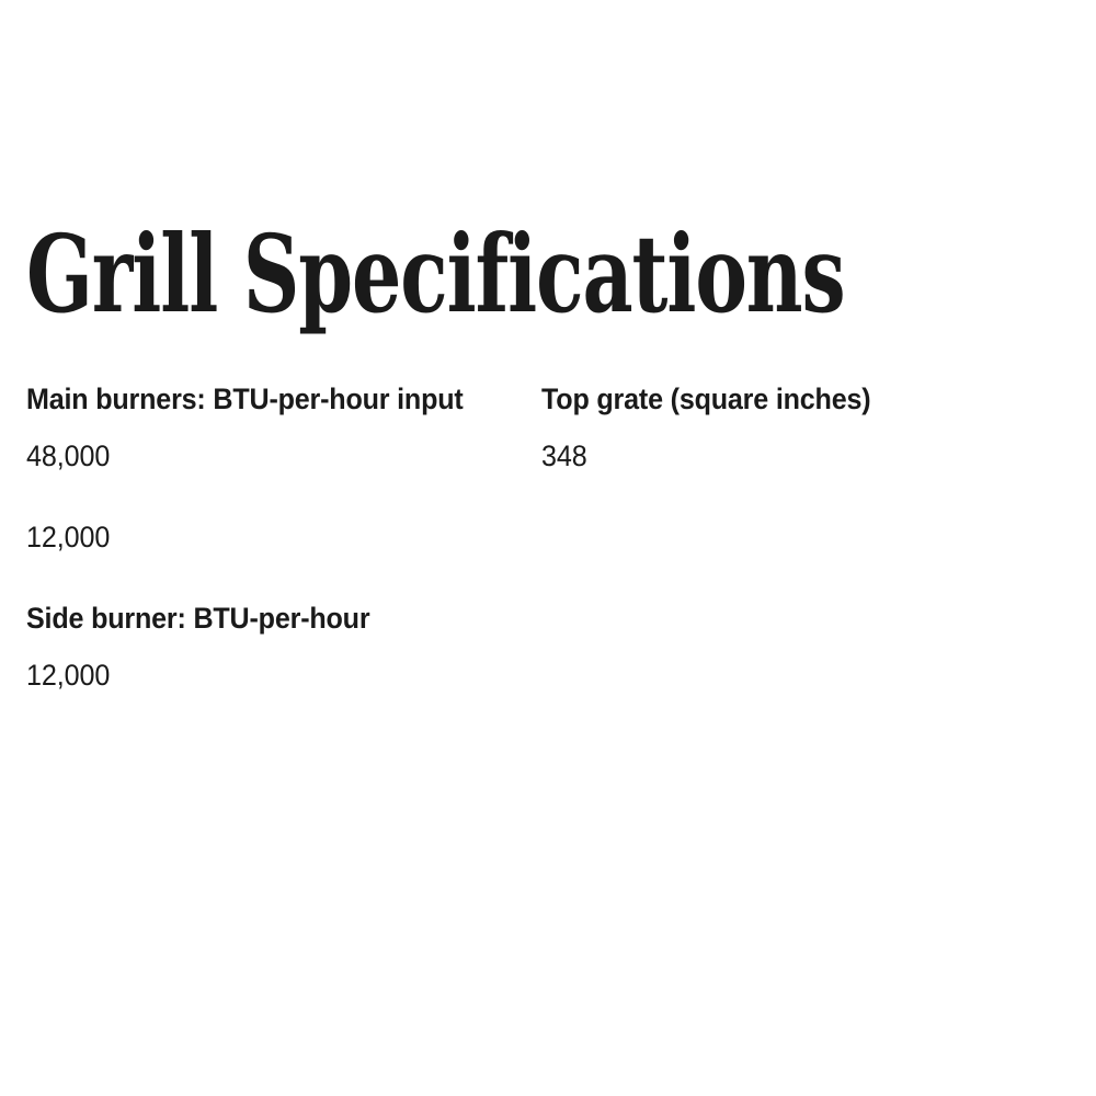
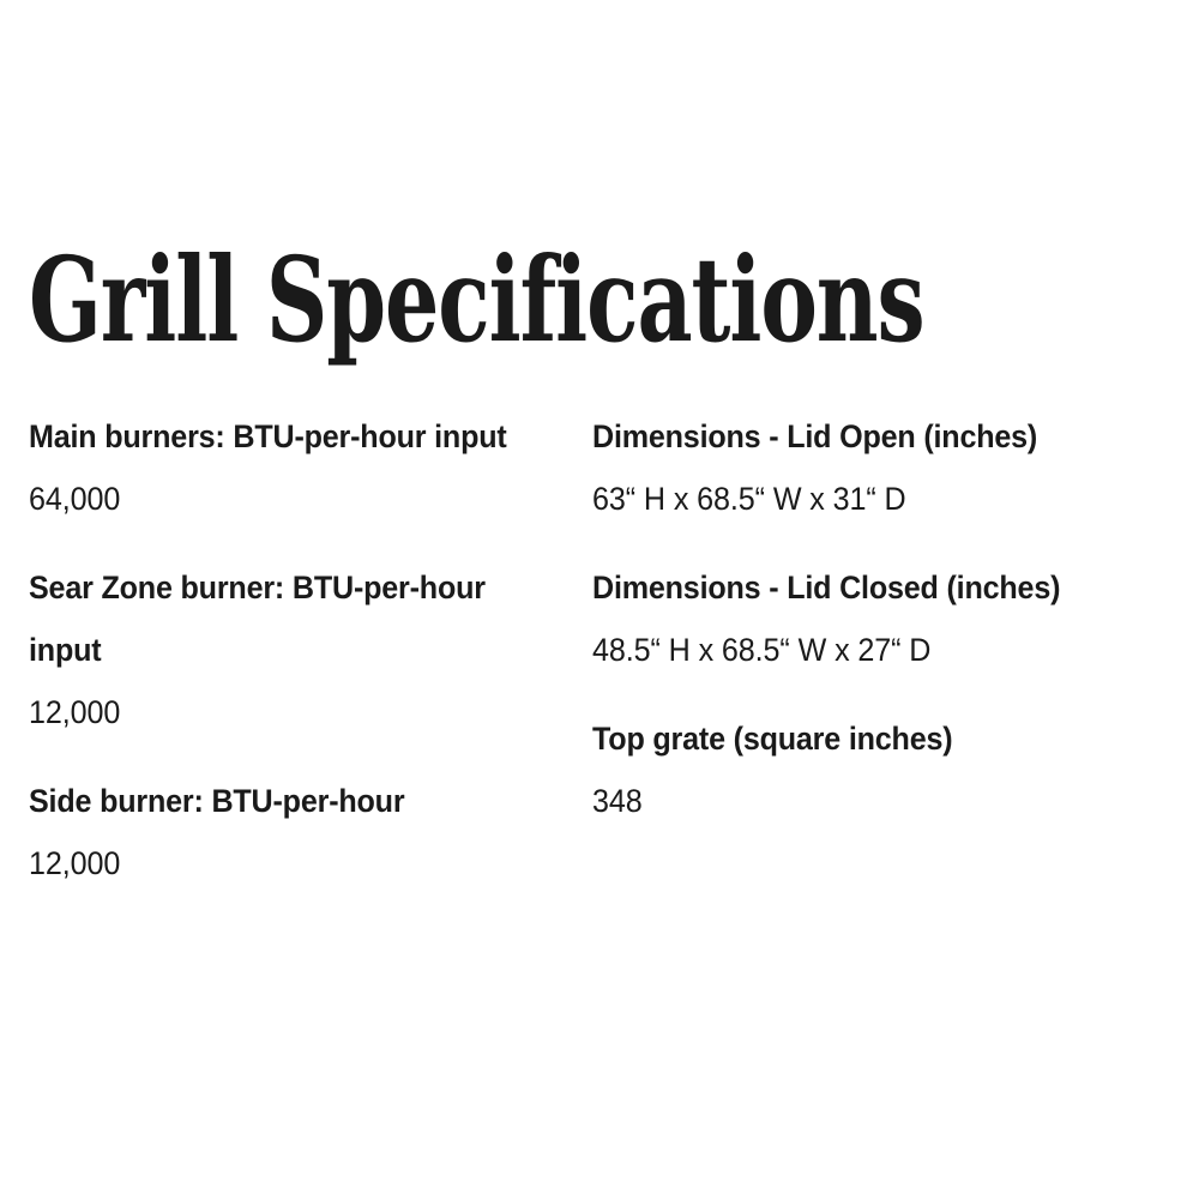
  Grill Specifications
  Main burners: BTU-per-hour input
- 48,000
+ 64,000
+ Sear Zone burner: BTU-per-hour input
  12,000
  Side burner: BTU-per-hour
  12,000
+ Dimensions - Lid Open (inches)
+ 63“ H x 68.5“ W x 31“ D
+ Dimensions - Lid Closed (inches)
+ 48.5“ H x 68.5“ W x 27“ D
  Top grate (square inches)
  348
